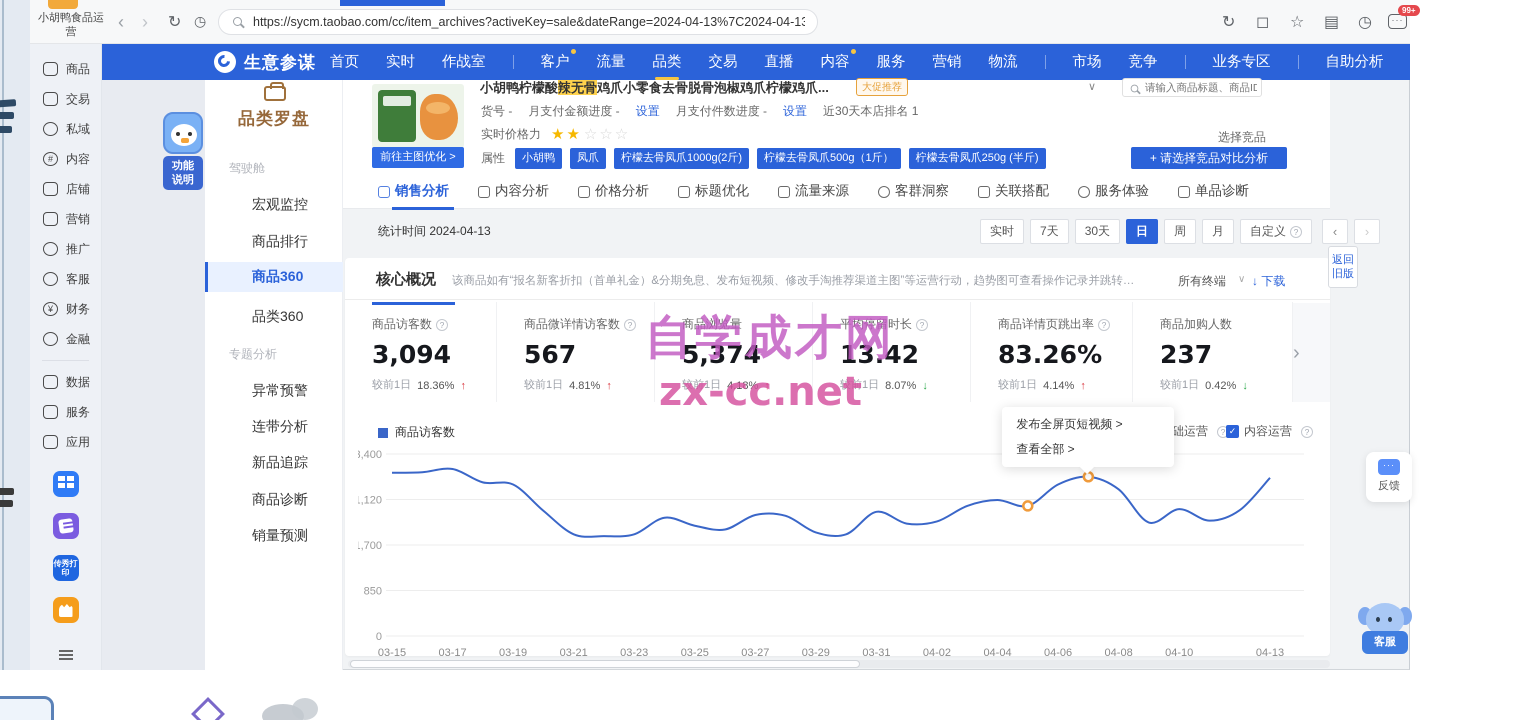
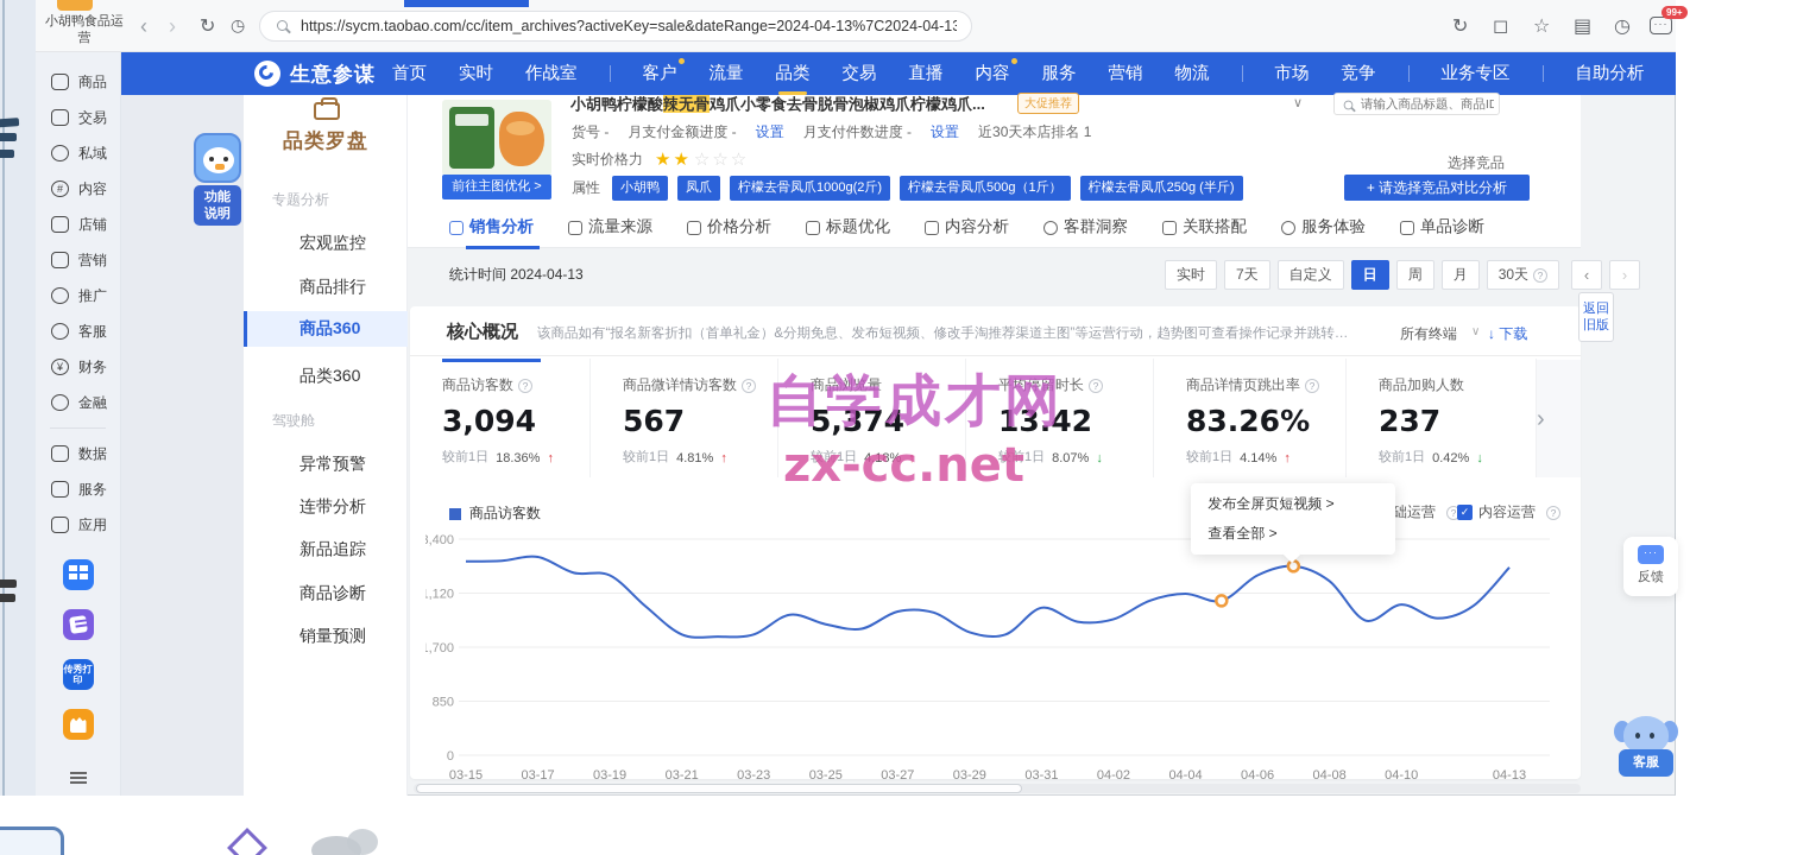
  小胡鸭食品运营
  ‹
  ›
  ↻
  ◷
  https://sycm.taobao.com/cc/item_archives?activeKey=sale&dateRange=2024-04-13%7C2024-04-13
  ↻
  ◻
  ☆
  ▤
  ◷
  ···
  99+
  生意参谋
  首页
  实时
  作战室
  客户
  流量
  品类
  交易
  直播
  内容
  服务
  营销
  物流
  市场
  竞争
  业务专区
  自助分析
  商品
  交易
  私域
  #
  内容
  店铺
  营销
  推广
  客服
  ¥
  财务
  金融
  数据
  服务
  应用
  传秀打印
  功能说明
  品类罗盘
- 驾驶舱
+ 专题分析
  宏观监控
  商品排行
  商品360
  品类360
- 专题分析
+ 驾驶舱
  异常预警
  连带分析
  新品追踪
  商品诊断
  销量预测
  前往主图优化 >
  小胡鸭柠檬酸辣无骨鸡爪小零食去骨脱骨泡椒鸡爪柠檬鸡爪...
  大促推荐
  货号 -
  月支付金额进度 -
  设置
  月支付件数进度 -
  设置
  近30天本店排名 1
  实时价格力
  ★★
  ☆☆☆
  属性
  小胡鸭
  凤爪
  柠檬去骨凤爪1000g(2斤)
  柠檬去骨凤爪500g（1斤）
  柠檬去骨凤爪250g (半斤)
  ∨
  请输入商品标题、商品ID
  选择竞品
  + 请选择竞品对比分析
  销售分析
- 内容分析
+ 流量来源
  价格分析
  标题优化
- 流量来源
+ 内容分析
  客群洞察
  关联搭配
  服务体验
  单品诊断
  统计时间 2024-04-13
  实时
  7天
- 30天
+ 自定义
  日
  周
  月
- 自定义
+ 30天
  ?
  ‹
  ›
  核心概况
  该商品如有“报名新客折扣（首单礼金）&分期免息、发布短视频、修改手淘推荐渠道主图”等运营行动，趋势图可查看操作记录并跳转到..
  所有终端
  ∨
  ↓ 下载
  商品访客数
  ?
  3,094
  较前1日
  18.36%
  ↑
  商品微详情访客数
  ?
  567
  较前1日
  4.81%
  ↑
  商品浏览量
  5,374
  较前1日
  4.18%
  ↑
  平均停留时长
  ?
  13.42
  较前1日
  8.07%
  ↓
  商品详情页跳出率
  ?
  83.26%
  较前1日
  4.14%
  ↑
  商品加购人数
  237
  较前1日
  0.42%
  ↓
  ›
  自学成才网
  zx-cc.net
  商品访客数
  础运营
  ?
  ✓
  内容运营
  ?
  0
  850
  1,700
  1,120
  3,400
  03-15
  03-17
  03-19
  03-21
  03-23
  03-25
  03-27
  03-29
  03-31
  04-02
  04-04
  04-06
  04-08
  04-10
  04-13
  发布全屏页短视频 >
  查看全部 >
  返回
  旧版
  ···
  反馈
  客服
